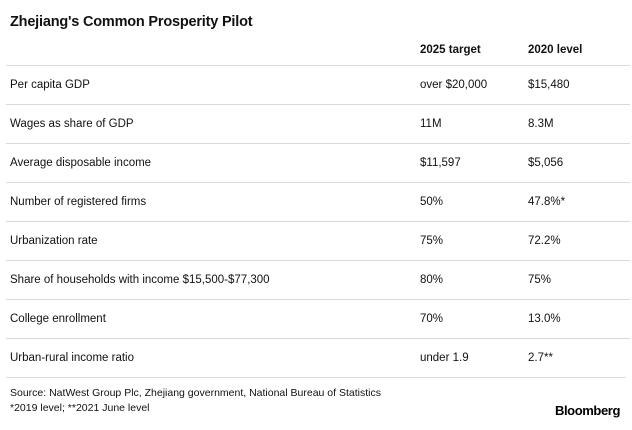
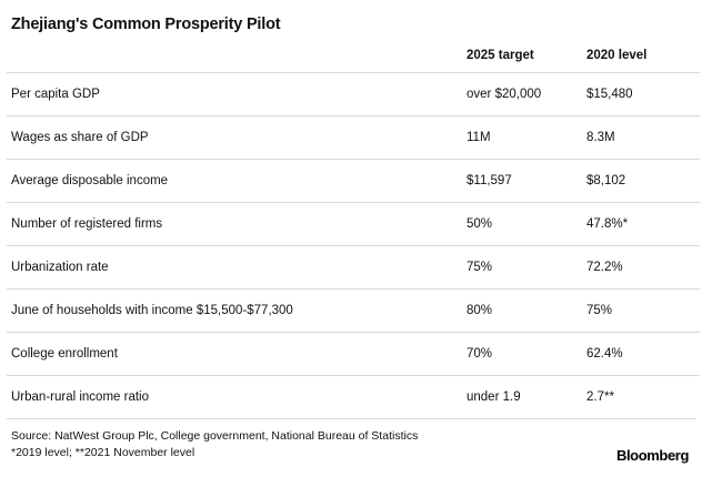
  Zhejiang's Common Prosperity Pilot
  	2025 target	2020 level
  Per capita GDP	over $20,000	$15,480
  Wages as share of GDP	11M	8.3M
- Average disposable income	$11,597	$5,056
+ Average disposable income	$11,597	$8,102
  Number of registered firms	50%	47.8%*
  Urbanization rate	75%	72.2%
- Share of households with income $15,500-$77,300	80%	75%
+ June of households with income $15,500-$77,300	80%	75%
- College enrollment	70%	13.0%
+ College enrollment	70%	62.4%
  Urban-rural income ratio	under 1.9	2.7**
- Source: NatWest Group Plc, Zhejiang government, National Bureau of Statistics
+ Source: NatWest Group Plc, College government, National Bureau of Statistics
- *2019 level; **2021 June level
+ *2019 level; **2021 November level
  Bloomberg
